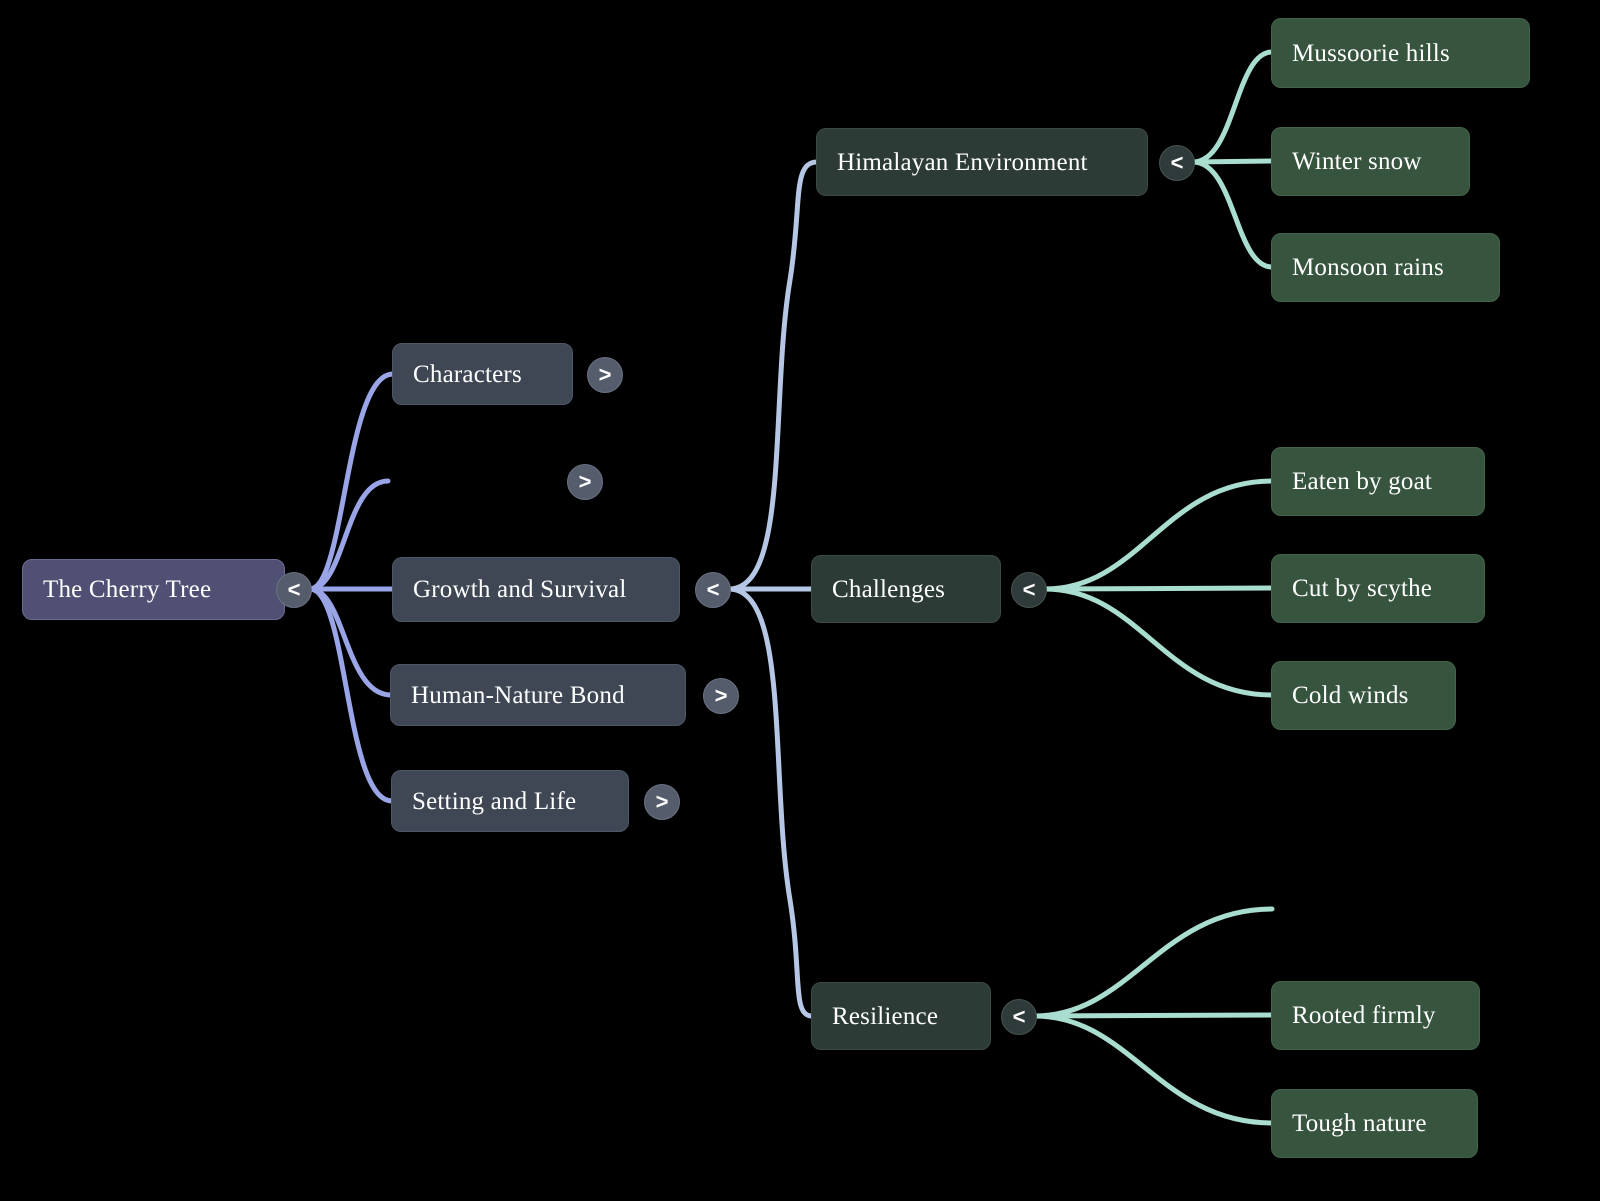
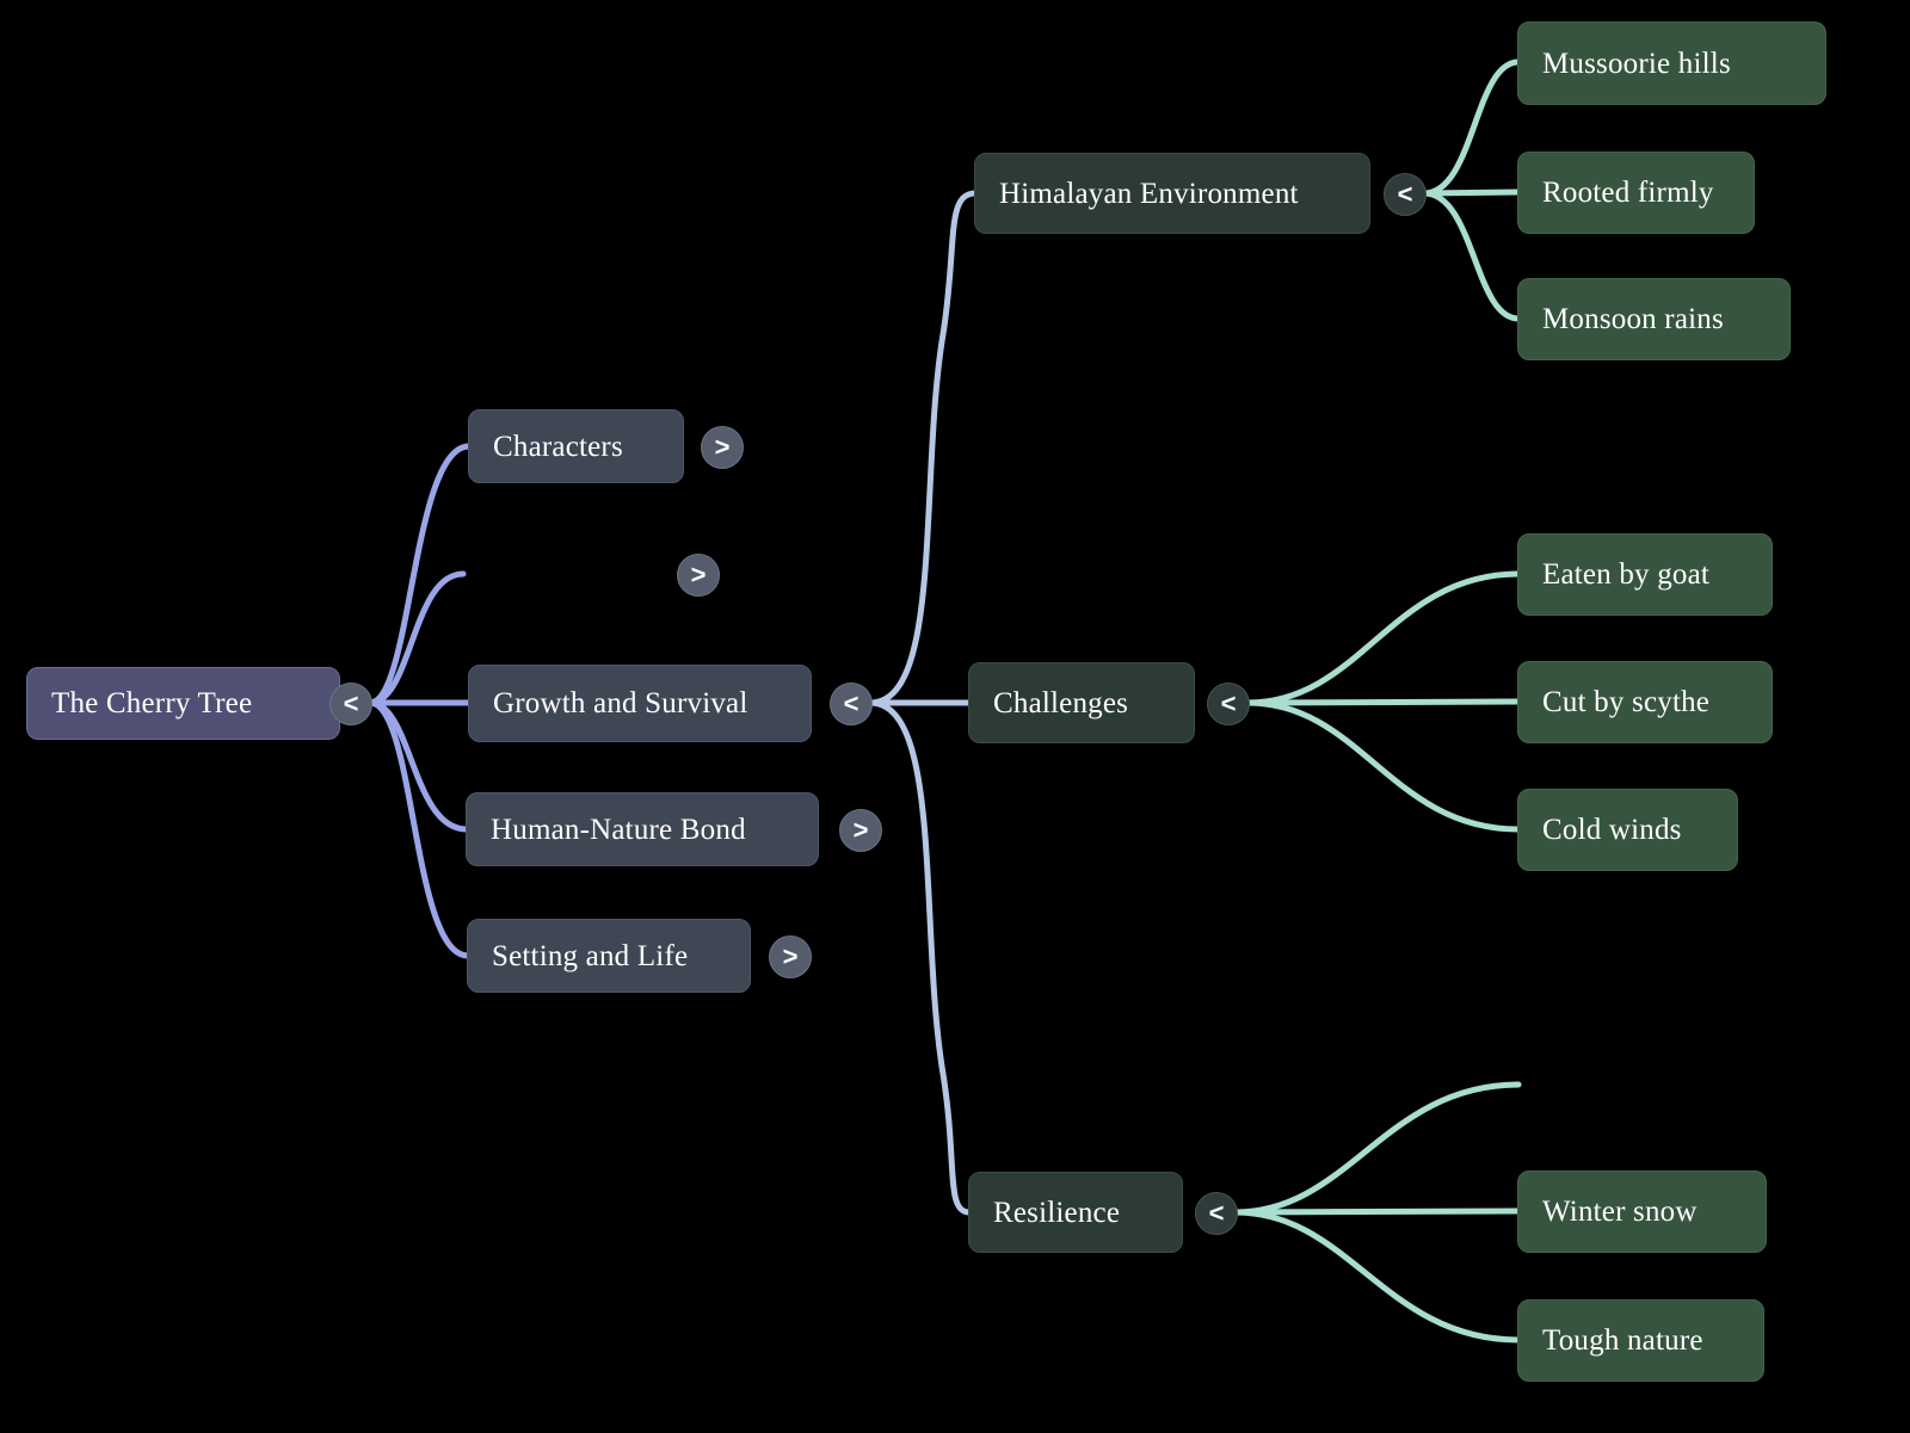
  The Cherry Tree
  <
  Characters
  >
  >
  Growth and Survival
  <
  Human-Nature Bond
  >
  Setting and Life
  >
  Himalayan Environment
  <
  Mussoorie hills
- Winter snow
+ Rooted firmly
  Monsoon rains
  Challenges
  <
  Eaten by goat
  Cut by scythe
  Cold winds
  Resilience
  <
- Rooted firmly
+ Winter snow
  Tough nature
